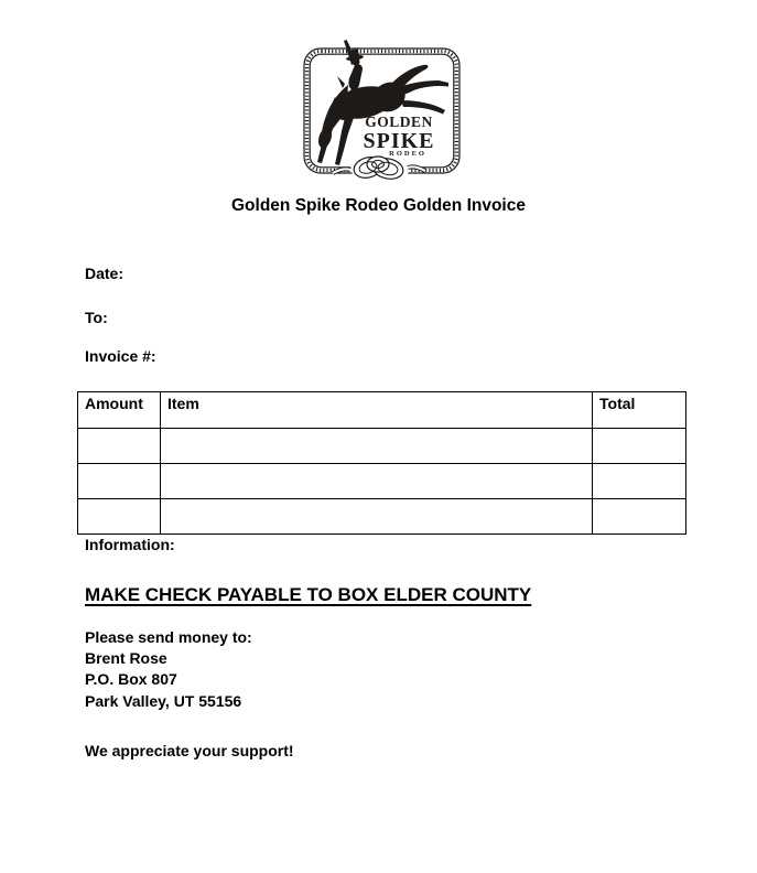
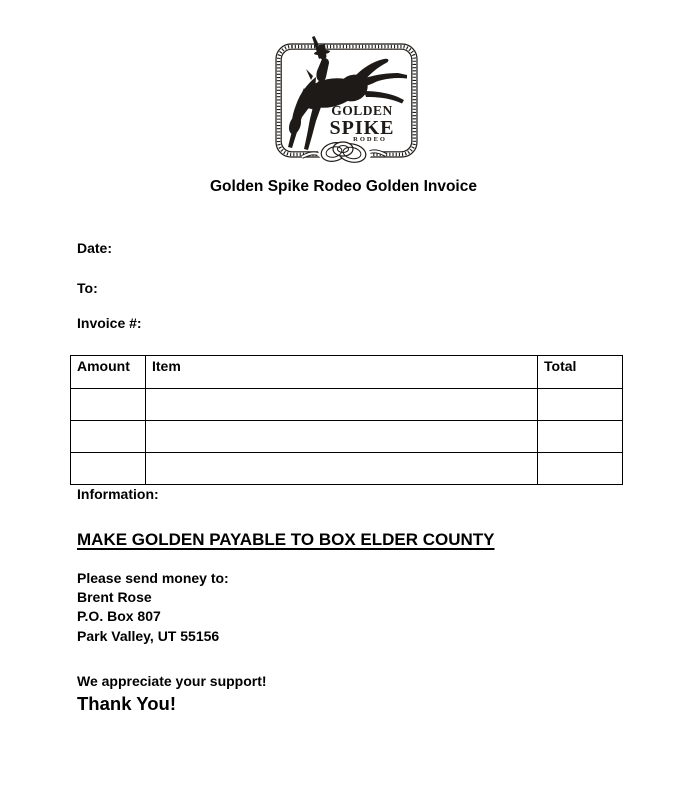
  GOLDEN
  SPIKE
  Golden Spike Rodeo Golden Invoice
  Date:
  To:
  Invoice #:
  Amount	Item	Total
  Information:
- MAKE CHECK PAYABLE TO BOX ELDER COUNTY
+ MAKE GOLDEN PAYABLE TO BOX ELDER COUNTY
  Please send money to:
  Brent Rose
  P.O. Box 807
  Park Valley, UT 55156
  We appreciate your support!
+ Thank You!
